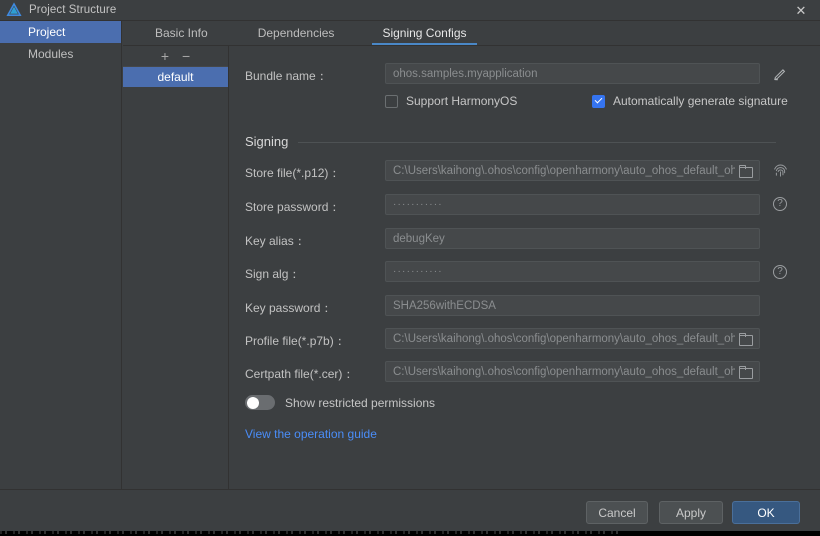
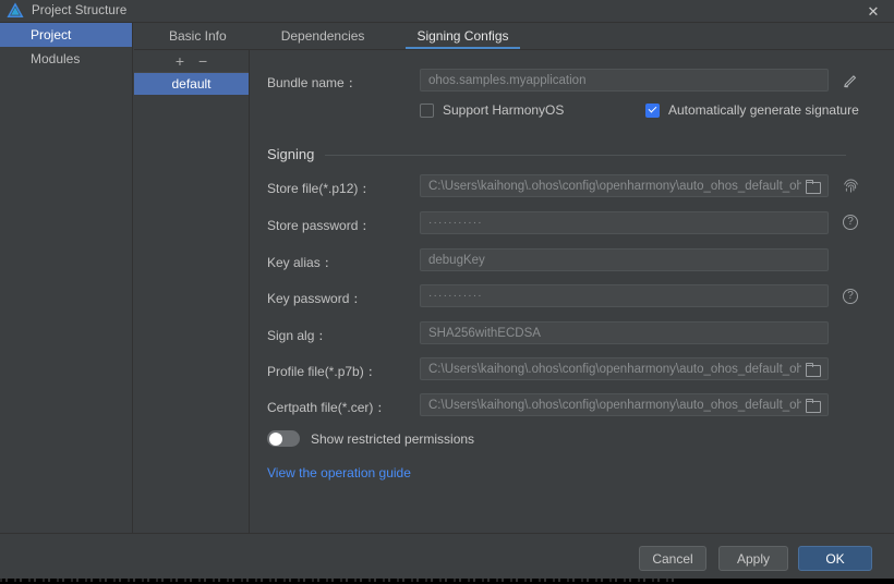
  Project Structure
  ✕
  Project
  Modules
  Basic Info
  Dependencies
  Signing Configs
  +
  −
  default
  Bundle name：
  ohos.samples.myapplication
  Support HarmonyOS
  Automatically generate signature
  Signing
  Store file(*.p12)：
  C:\Users\kaihong\.ohos\config\openharmony\auto_ohos_default_oh
  Store password：
  ···········
  ?
  Key alias：
  debugKey
- Sign alg：
+ Key password：
  ···········
  ?
- Key password：
+ Sign alg：
  SHA256withECDSA
  Profile file(*.p7b)：
  C:\Users\kaihong\.ohos\config\openharmony\auto_ohos_default_oh
  Certpath file(*.cer)：
  C:\Users\kaihong\.ohos\config\openharmony\auto_ohos_default_oh
  Show restricted permissions
  View the operation guide
  Cancel
  Apply
  OK
